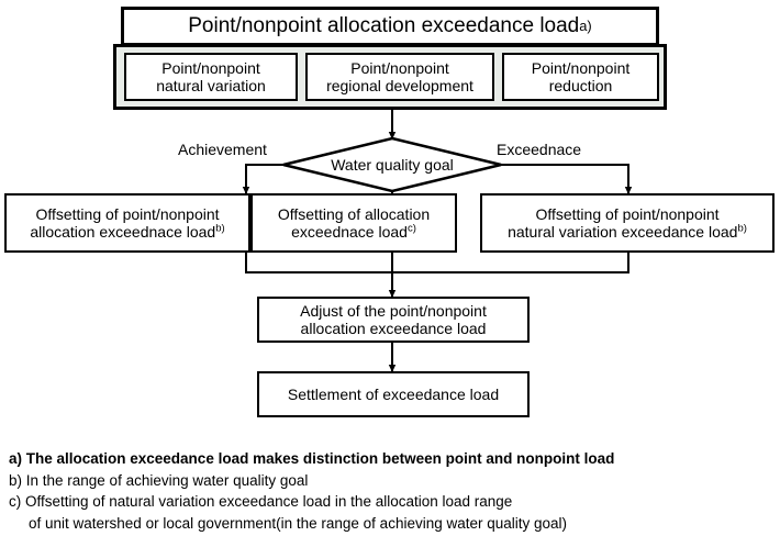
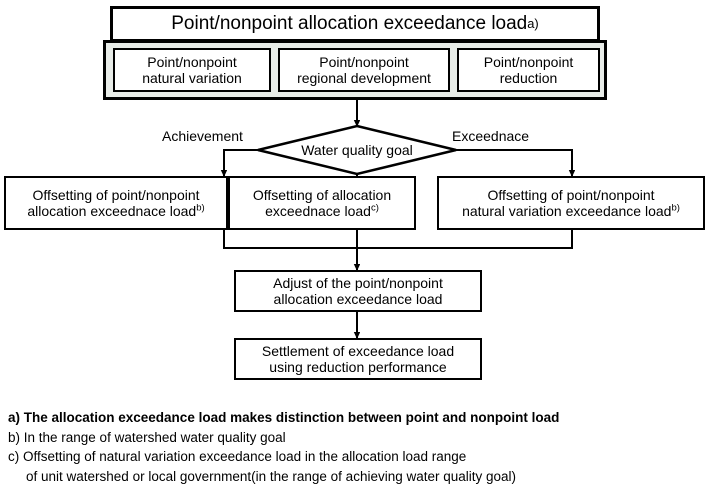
  Point/nonpoint allocation exceedance load
  a)
  Point/nonpoint
  natural variation
  Point/nonpoint
  regional development
  Point/nonpoint
  reduction
  Water quality goal
  Achievement
  Exceednace
  Offsetting of point/nonpoint
  allocation exceednace loadb)
  Offsetting of allocation
  exceednace loadc)
  Offsetting of point/nonpoint
  natural variation exceedance loadb)
  Adjust of the point/nonpoint
  allocation exceedance load
  Settlement of exceedance load
+ using reduction performance
  a) The allocation exceedance load makes distinction between point and nonpoint load
- b) In the range of achieving water quality goal
+ b) In the range of watershed water quality goal
  c) Offsetting of natural variation exceedance load in the allocation load range
  of unit watershed or local government(in the range of achieving water quality goal)
